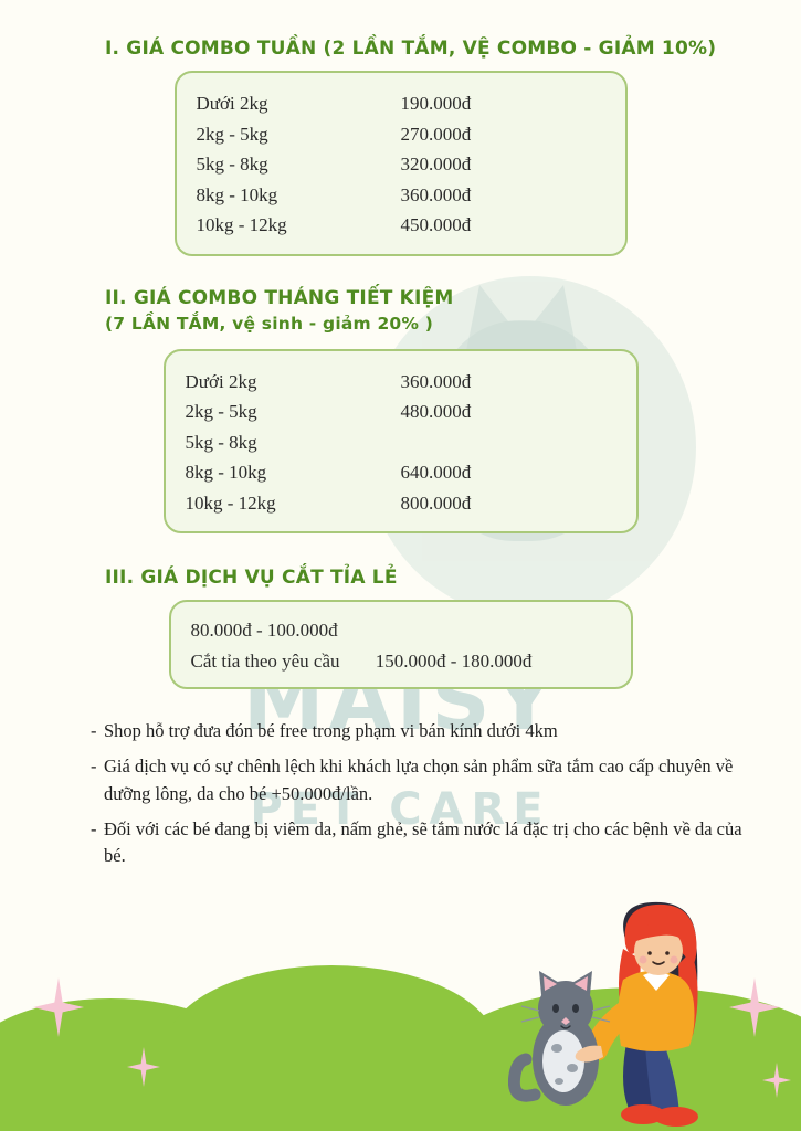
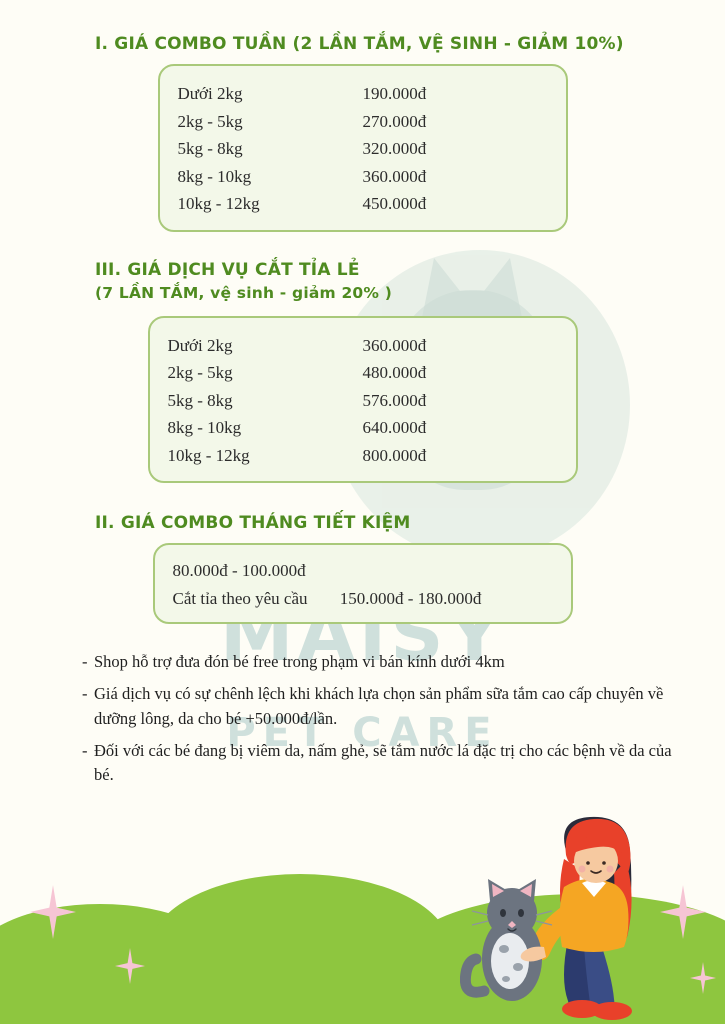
  MAISY
  PET CARE
- I. GIÁ COMBO TUẦN (2 LẦN TẮM, VỆ COMBO - GIẢM 10%)
+ I. GIÁ COMBO TUẦN (2 LẦN TẮM, VỆ SINH - GIẢM 10%)
  Dưới 2kg
  190.000đ
  2kg - 5kg
  270.000đ
  5kg - 8kg
  320.000đ
  8kg - 10kg
  360.000đ
  10kg - 12kg
  450.000đ
- II. GIÁ COMBO THÁNG TIẾT KIỆM
+ III. GIÁ DỊCH VỤ CẮT TỈA LẺ
  (7 LẦN TẮM, vệ sinh - giảm 20% )
  Dưới 2kg
  360.000đ
  2kg - 5kg
  480.000đ
  5kg - 8kg
+ 576.000đ
  8kg - 10kg
  640.000đ
  10kg - 12kg
  800.000đ
- III. GIÁ DỊCH VỤ CẮT TỈA LẺ
+ II. GIÁ COMBO THÁNG TIẾT KIỆM
  80.000đ - 100.000đ
  Cắt tỉa theo yêu cầu
  150.000đ - 180.000đ
  -
  Shop hỗ trợ đưa đón bé free trong phạm vi bán kính dưới 4km
  -
  Giá dịch vụ có sự chênh lệch khi khách lựa chọn sản phẩm sữa tắm cao cấp chuyên về dưỡng lông, da cho bé +50.000đ/lần.
  -
  Đối với các bé đang bị viêm da, nấm ghẻ, sẽ tắm nước lá đặc trị cho các bệnh về da của bé.
